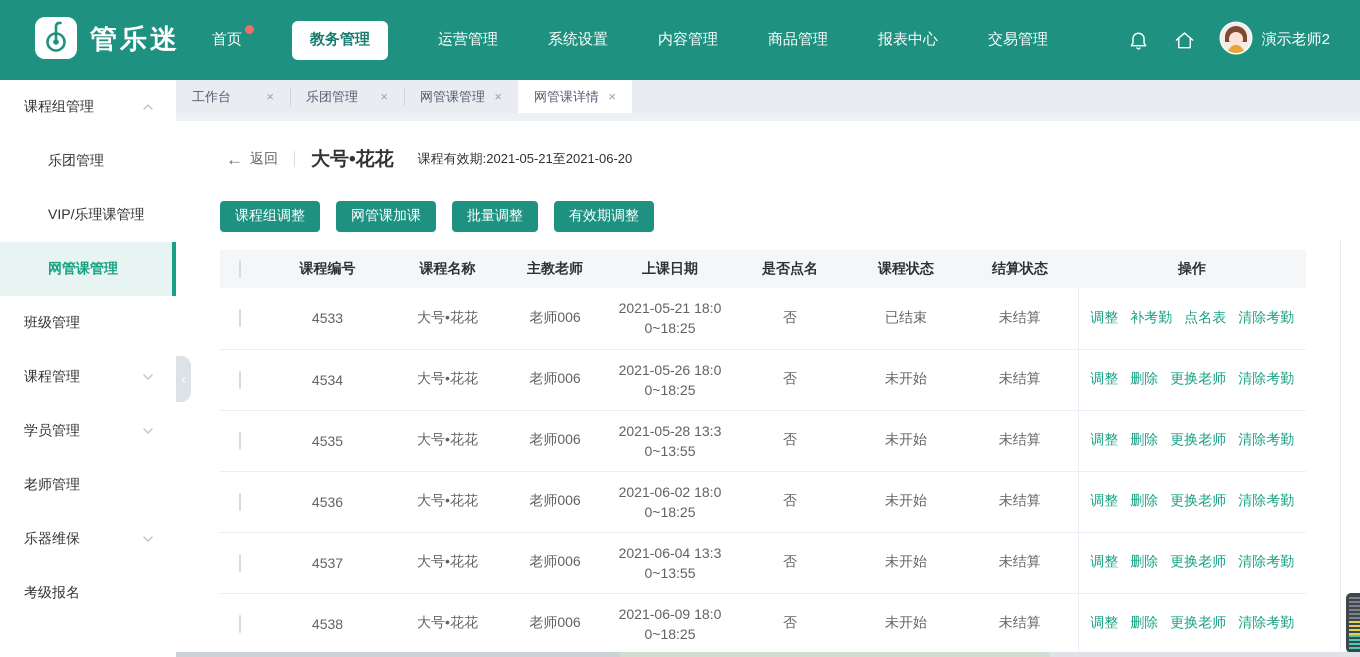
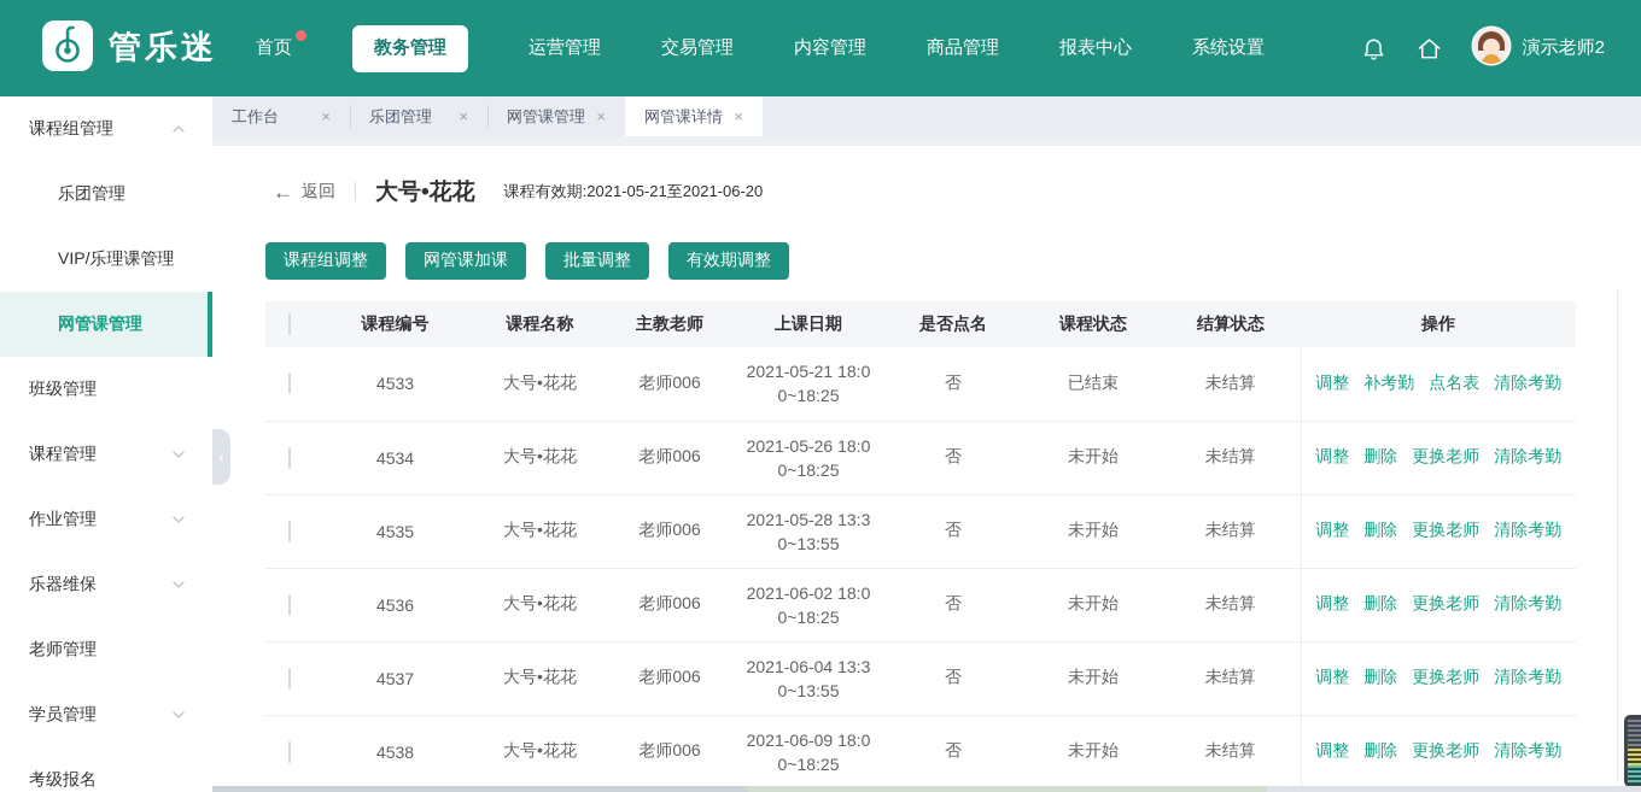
  管乐迷
  首页
  教务管理
  运营管理
- 系统设置
+ 交易管理
  内容管理
  商品管理
  报表中心
- 交易管理
+ 系统设置
  演示老师2
  课程组管理
  乐团管理
  VIP/乐理课管理
  网管课管理
  班级管理
  课程管理
+ 作业管理
- 学员管理
+ 乐器维保
  老师管理
- 乐器维保
+ 学员管理
  考级报名
  ‹
  工作台
  ×
  乐团管理
  ×
  网管课管理
  ×
  网管课详情
  ×
  ←
  返回
  大号•花花
  课程有效期:2021-05-21至2021-06-20
  课程组调整
  网管课加课
  批量调整
  有效期调整
  	课程编号	课程名称	主教老师	上课日期	是否点名	课程状态	结算状态	操作
  	4533	大号•花花	老师006	2021-05-21 18:00~18:25	否	已结束	未结算	调整 补考勤 点名表 清除考勤
  	4534	大号•花花	老师006	2021-05-26 18:00~18:25	否	未开始	未结算	调整 删除 更换老师 清除考勤
  	4535	大号•花花	老师006	2021-05-28 13:30~13:55	否	未开始	未结算	调整 删除 更换老师 清除考勤
  	4536	大号•花花	老师006	2021-06-02 18:00~18:25	否	未开始	未结算	调整 删除 更换老师 清除考勤
  	4537	大号•花花	老师006	2021-06-04 13:30~13:55	否	未开始	未结算	调整 删除 更换老师 清除考勤
  	4538	大号•花花	老师006	2021-06-09 18:00~18:25	否	未开始	未结算	调整 删除 更换老师 清除考勤
